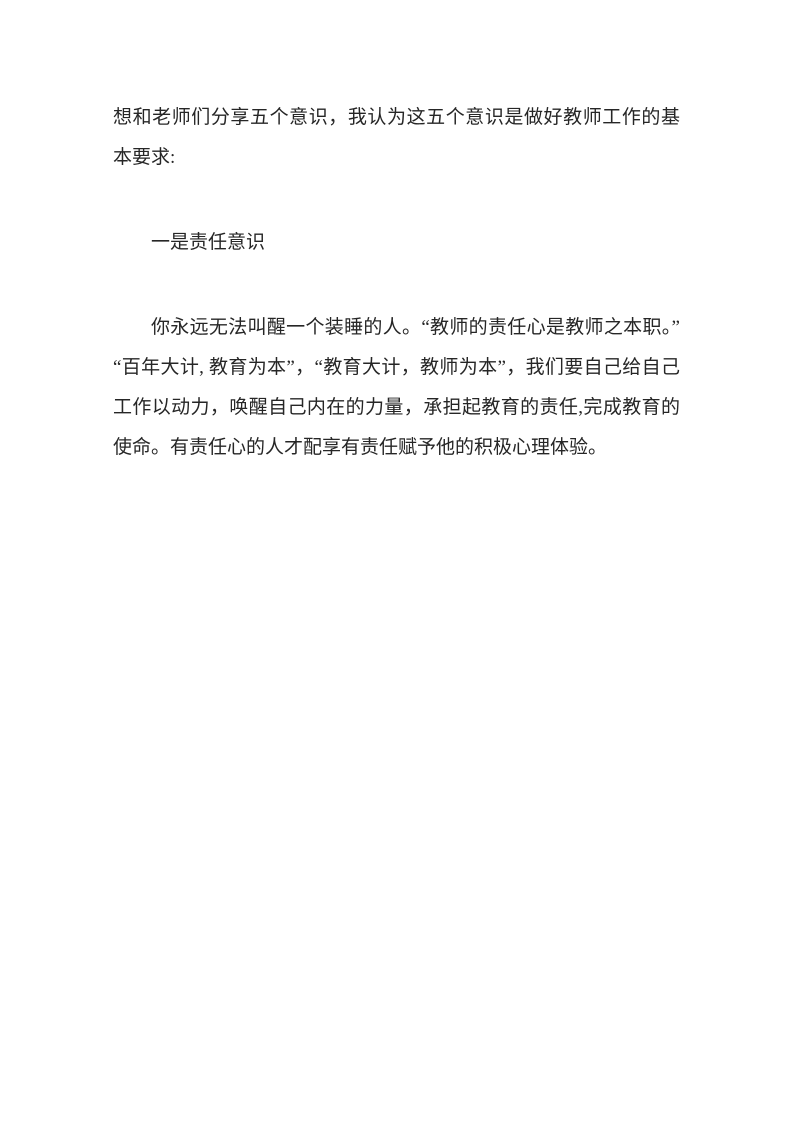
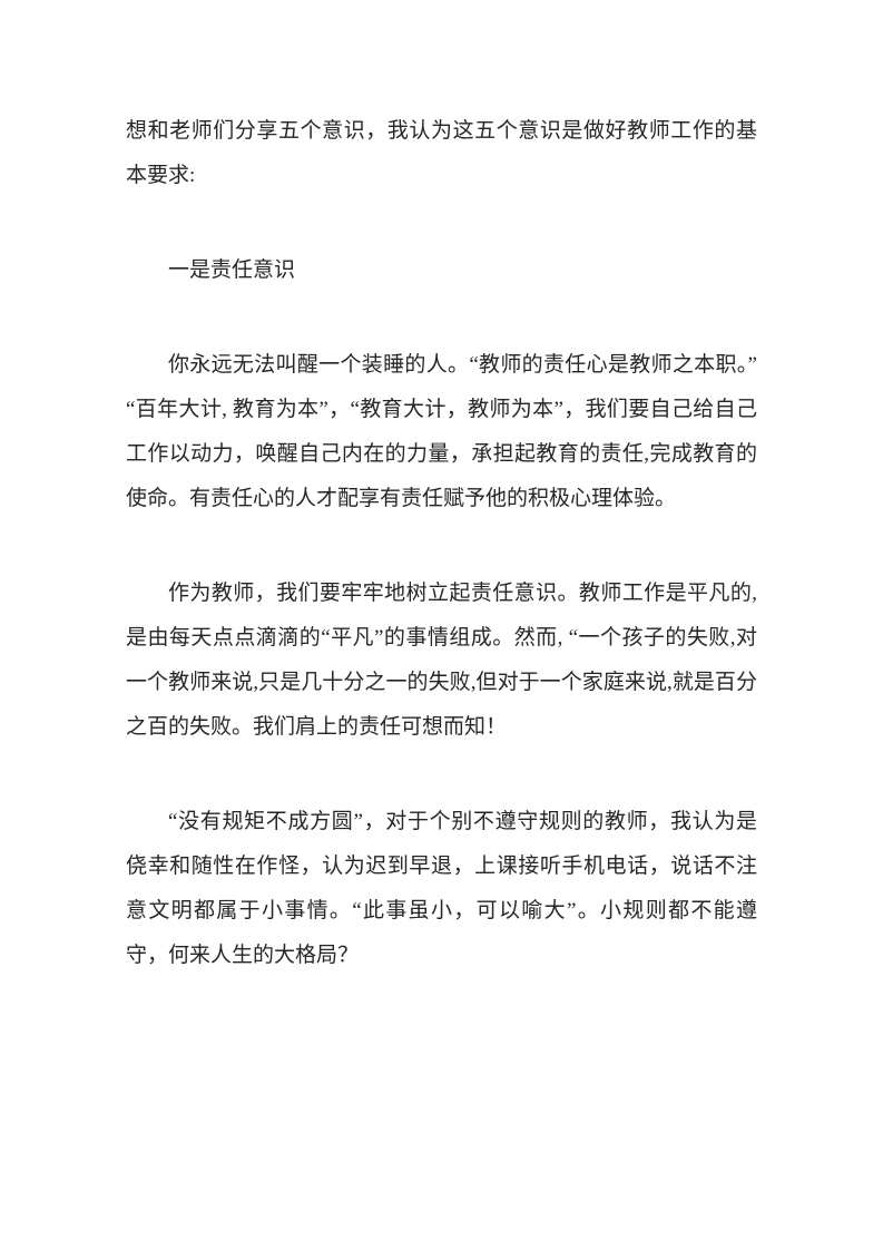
  想和老师们分享五个意识，我认为这五个意识是做好教师工作的基本要求:
  一是责任意识
  你永远无法叫醒一个装睡的人。“教师的责任心是教师之本职。”“百年大计, 教育为本”，“教育大计，教师为本”，我们要自己给自己工作以动力，唤醒自己内在的力量，承担起教育的责任,完成教育的使命。有责任心的人才配享有责任赋予他的积极心理体验。
+ 作为教师，我们要牢牢地树立起责任意识。教师工作是平凡的,是由每天点点滴滴的“平凡”的事情组成。然而, “一个孩子的失败,对一个教师来说,只是几十分之一的失败,但对于一个家庭来说,就是百分之百的失败。我们肩上的责任可想而知！
+ “没有规矩不成方圆”，对于个别不遵守规则的教师，我认为是侥幸和随性在作怪，认为迟到早退，上课接听手机电话，说话不注意文明都属于小事情。“此事虽小，可以喻大”。小规则都不能遵守，何来人生的大格局？
